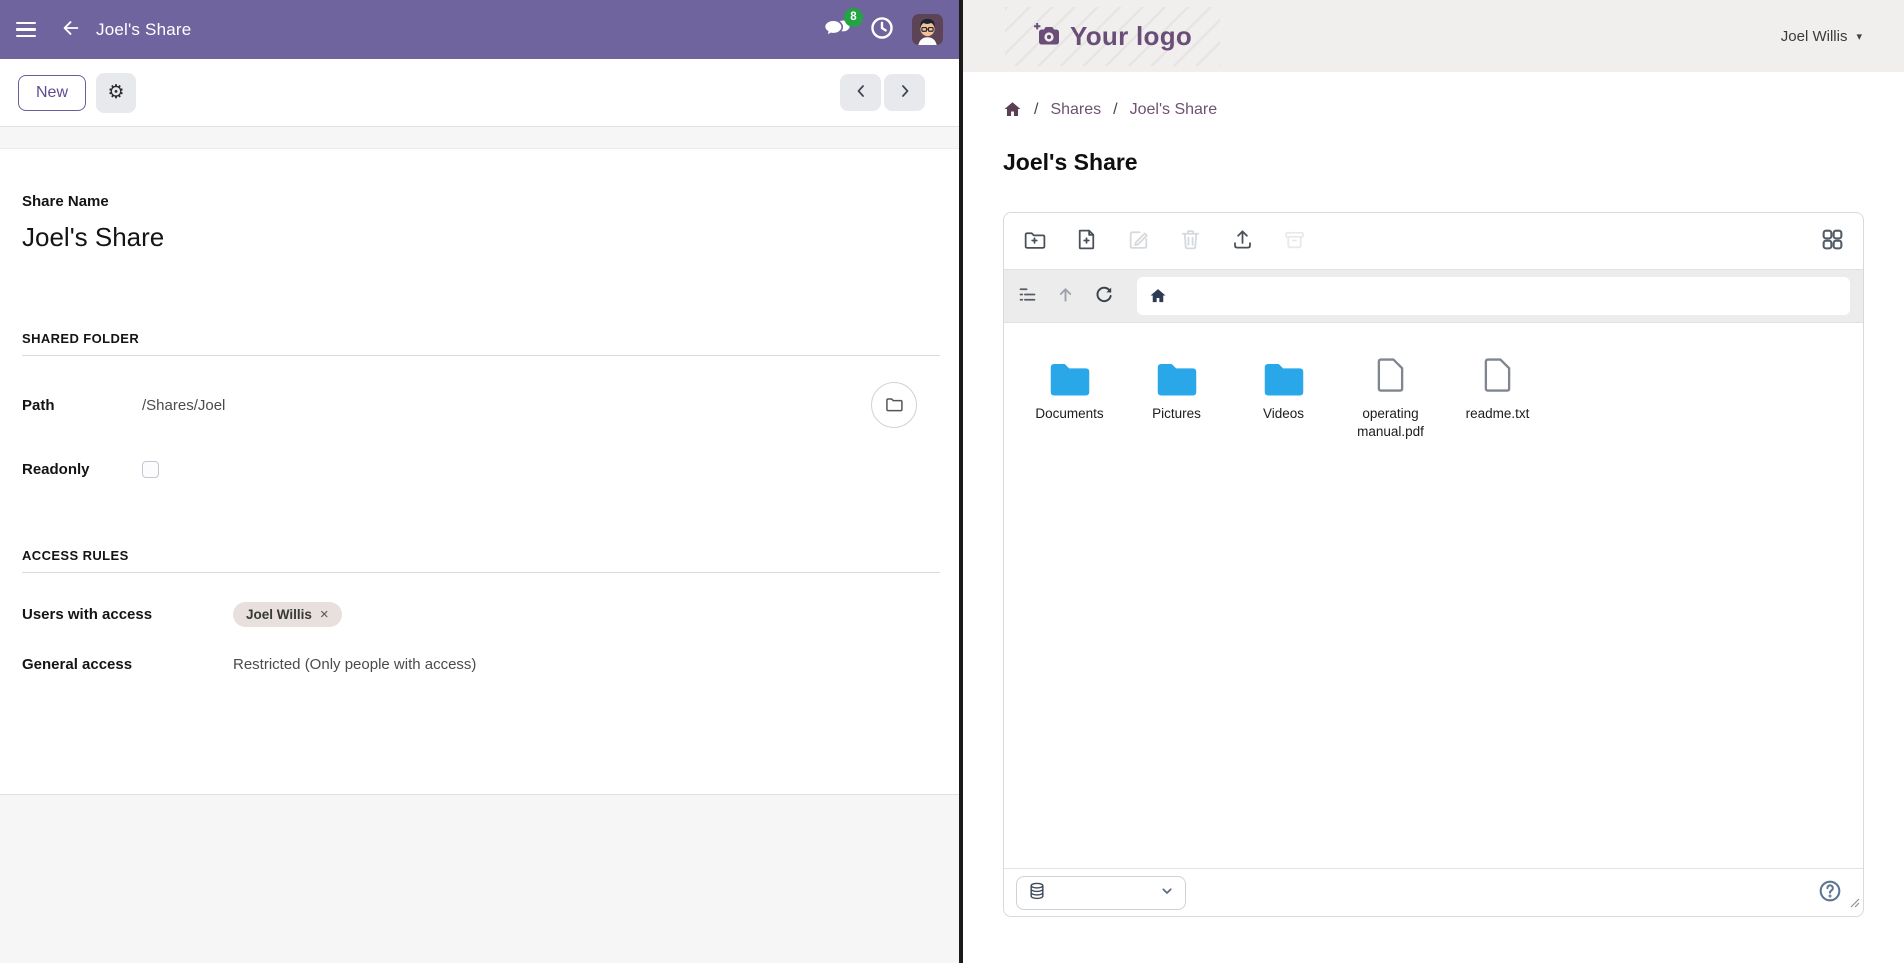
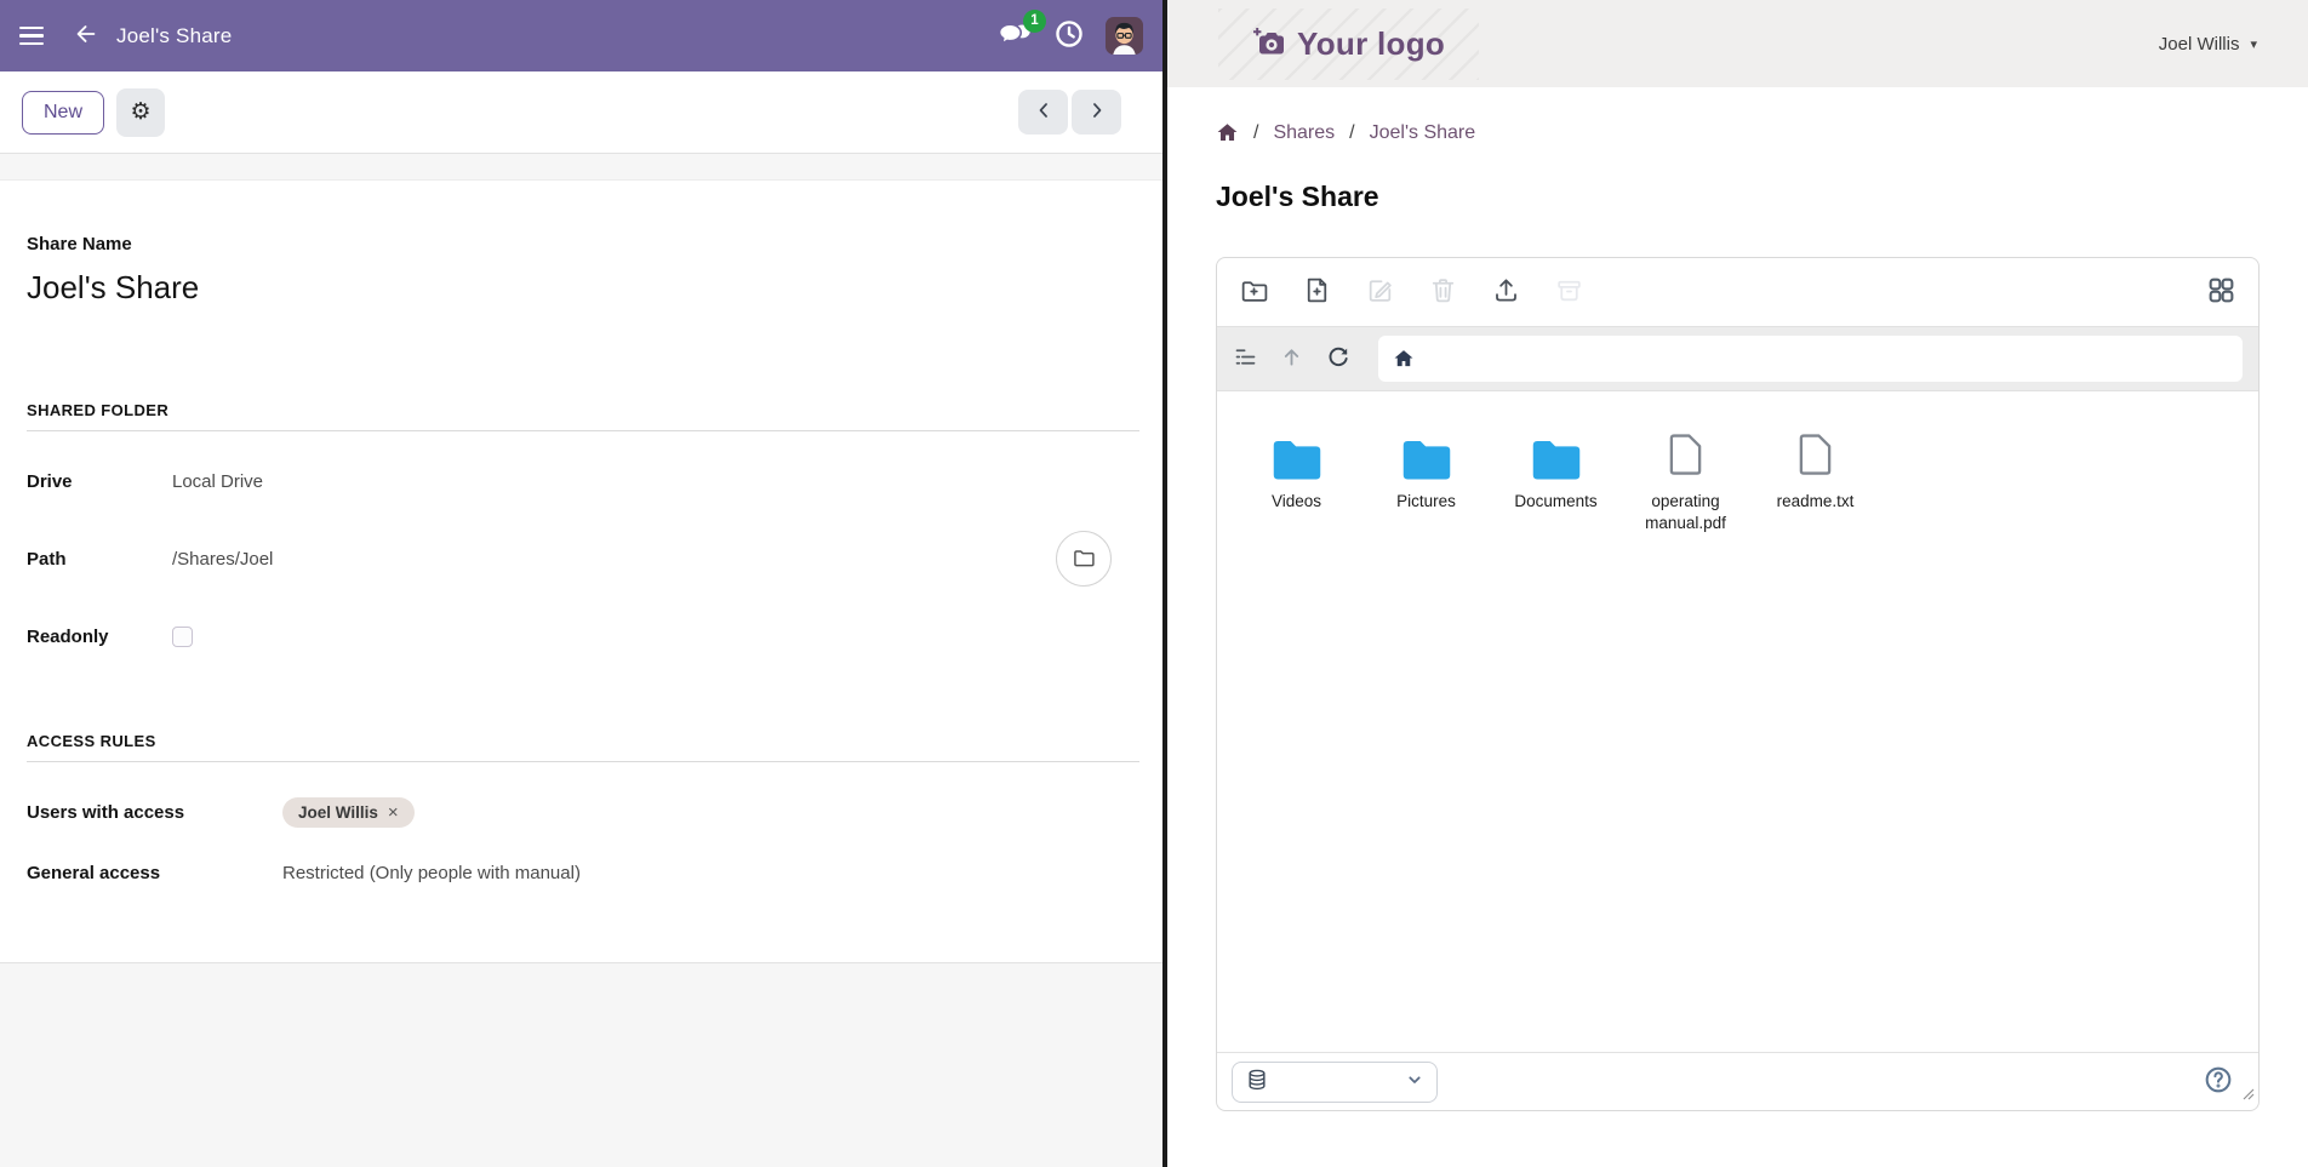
  Joel's Share
- 8
+ 1
  New
  ⚙
  Share Name
  Joel's Share
  SHARED FOLDER
+ Drive
+ Local Drive
  Path
  /Shares/Joel
  Readonly
  ACCESS RULES
  Users with access
  Joel Willis
  ×
  General access
- Restricted (Only people with access)
+ Restricted (Only people with manual)
  Your logo
  Joel Willis
  ▾
  /
  Shares
  /
  Joel's Share
  Joel's Share
- Documents
+ Videos
  Pictures
- Videos
+ Documents
  operating manual.pdf
  readme.txt
